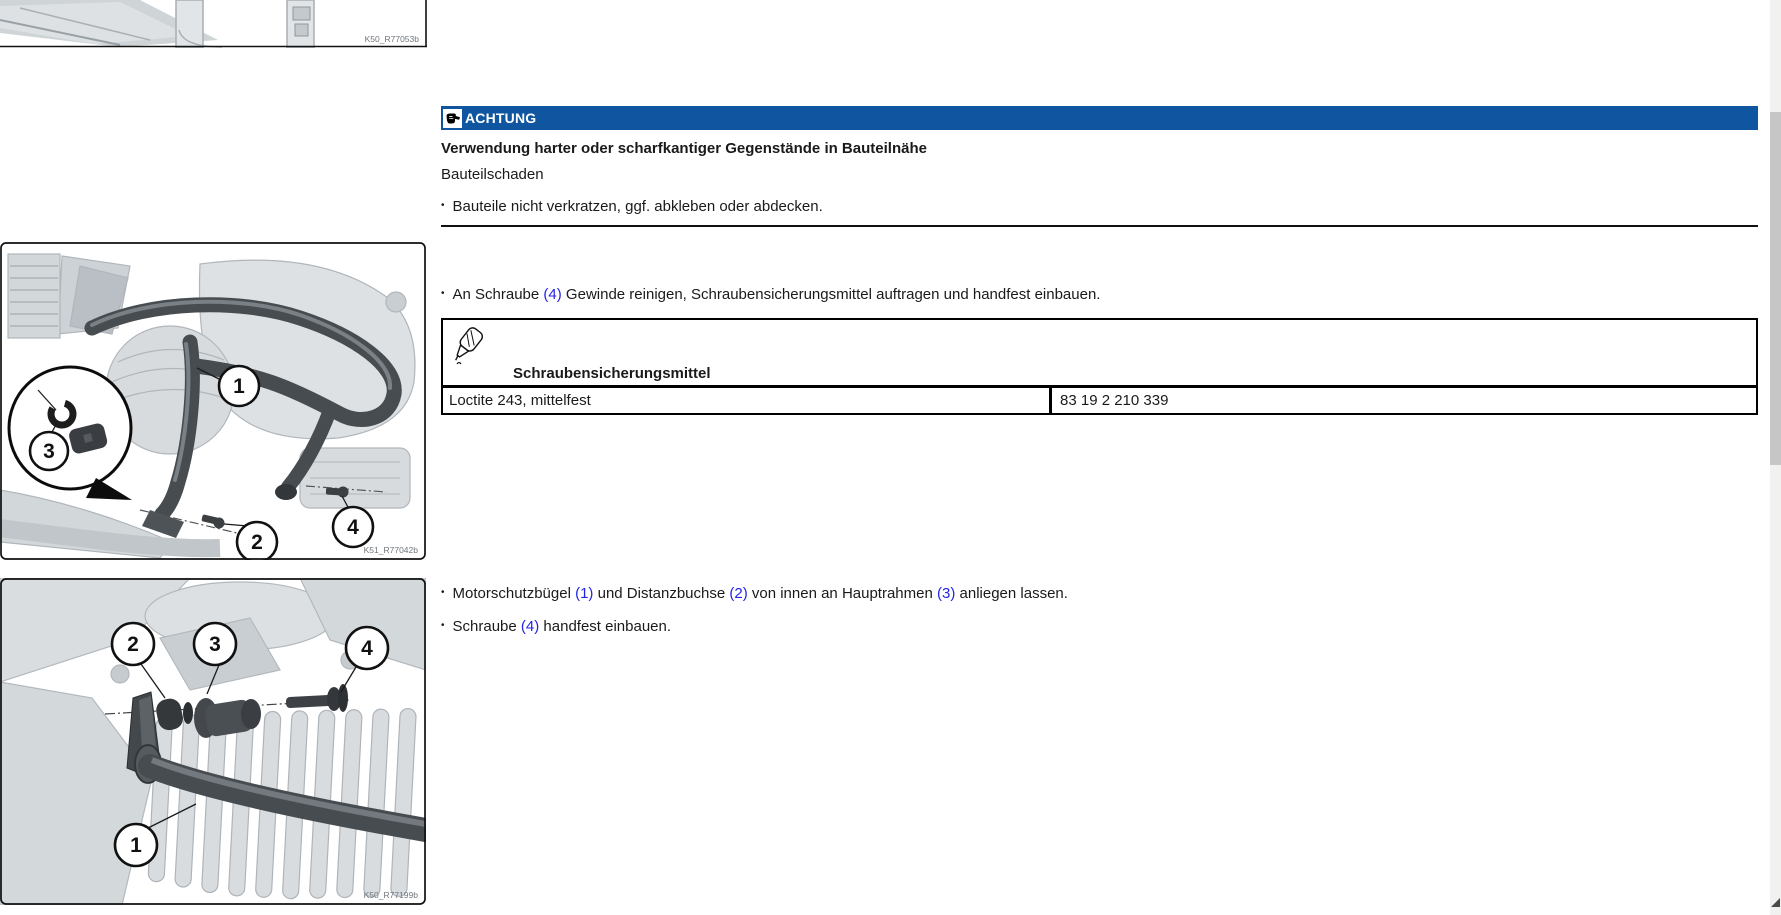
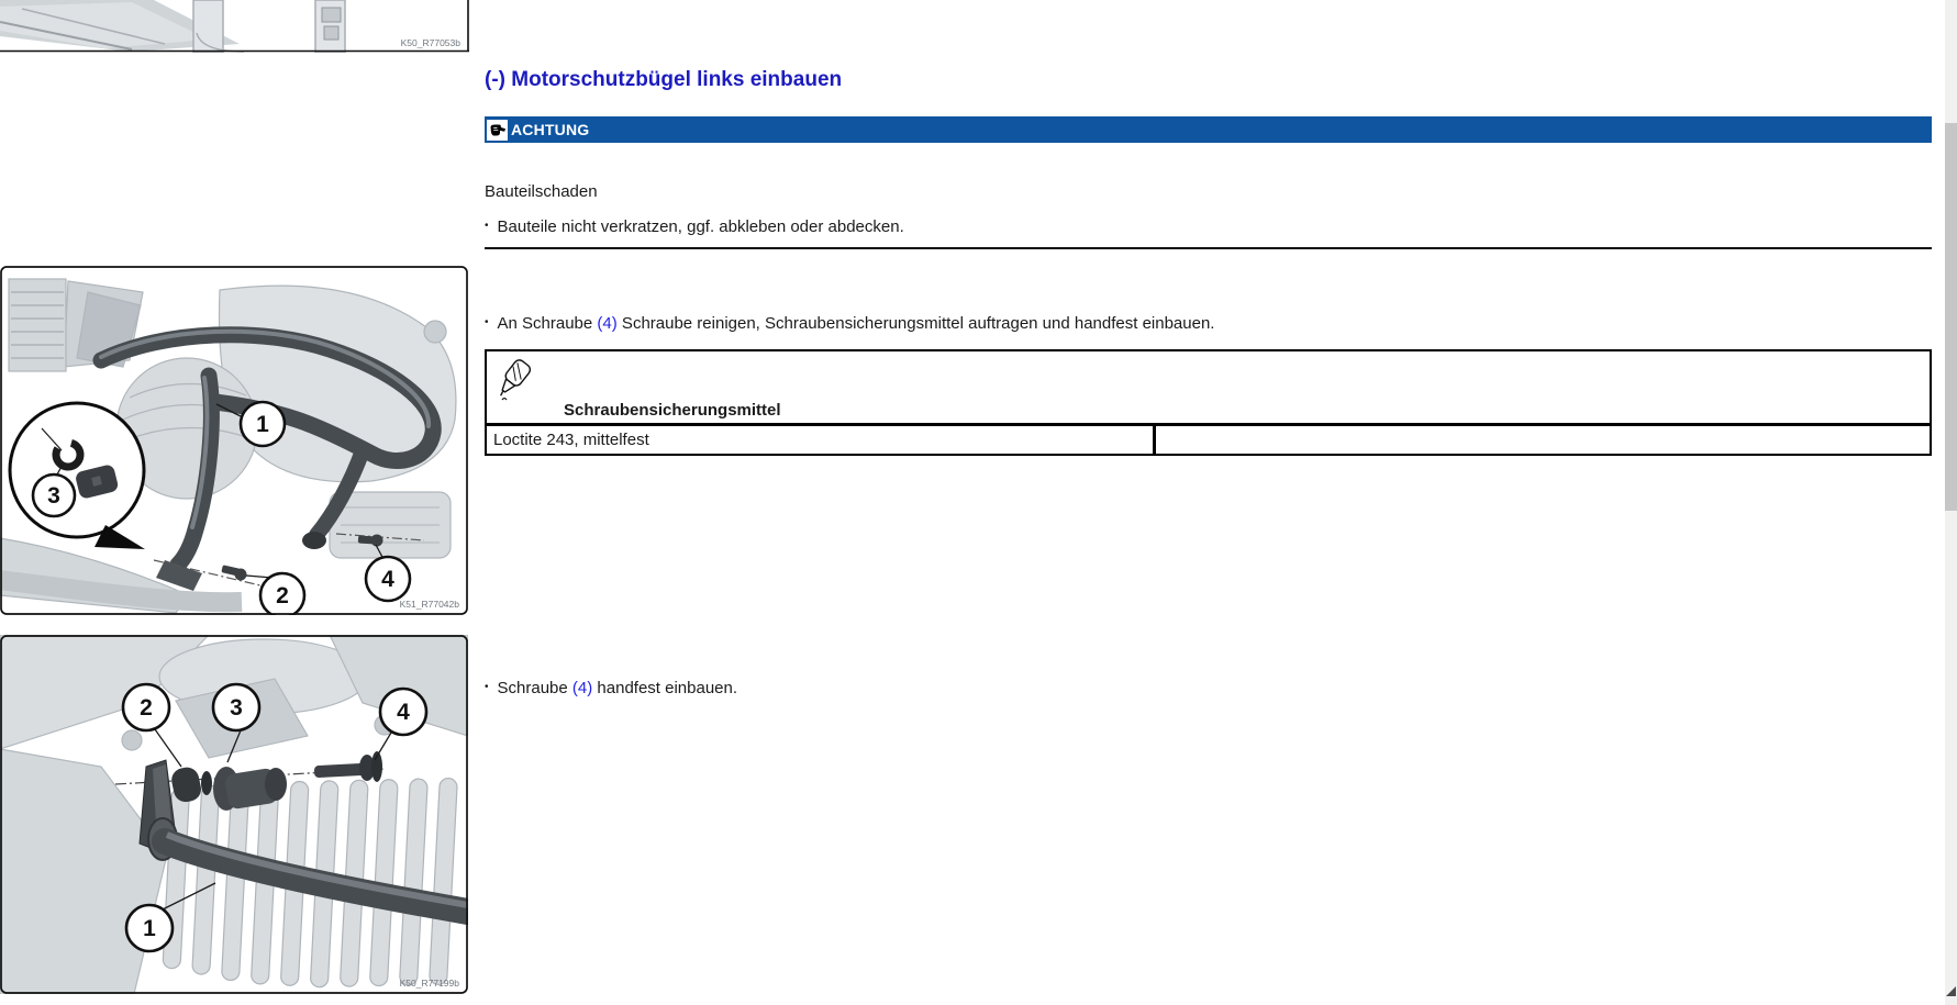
  K50_R77053b
  1
  2
  3
  4
  K51_R77042b
  2
  3
  4
  1
  K50_R77199b
+ (-) Motorschutzbügel links einbauen
  ACHTUNG
- Verwendung harter oder scharfkantiger Gegenstände in Bauteilnähe
  Bauteilschaden
  Bauteile nicht verkratzen, ggf. abkleben oder abdecken.
- An Schraube (4) Gewinde reinigen, Schraubensicherungsmittel auftragen und handfest einbauen.
+ An Schraube (4) Schraube reinigen, Schraubensicherungsmittel auftragen und handfest einbauen.
  Schraubensicherungsmittel
  Loctite 243, mittelfest
- 83 19 2 210 339
- Motorschutzbügel (1) und Distanzbuchse (2) von innen an Hauptrahmen (3) anliegen lassen.
  Schraube (4) handfest einbauen.
